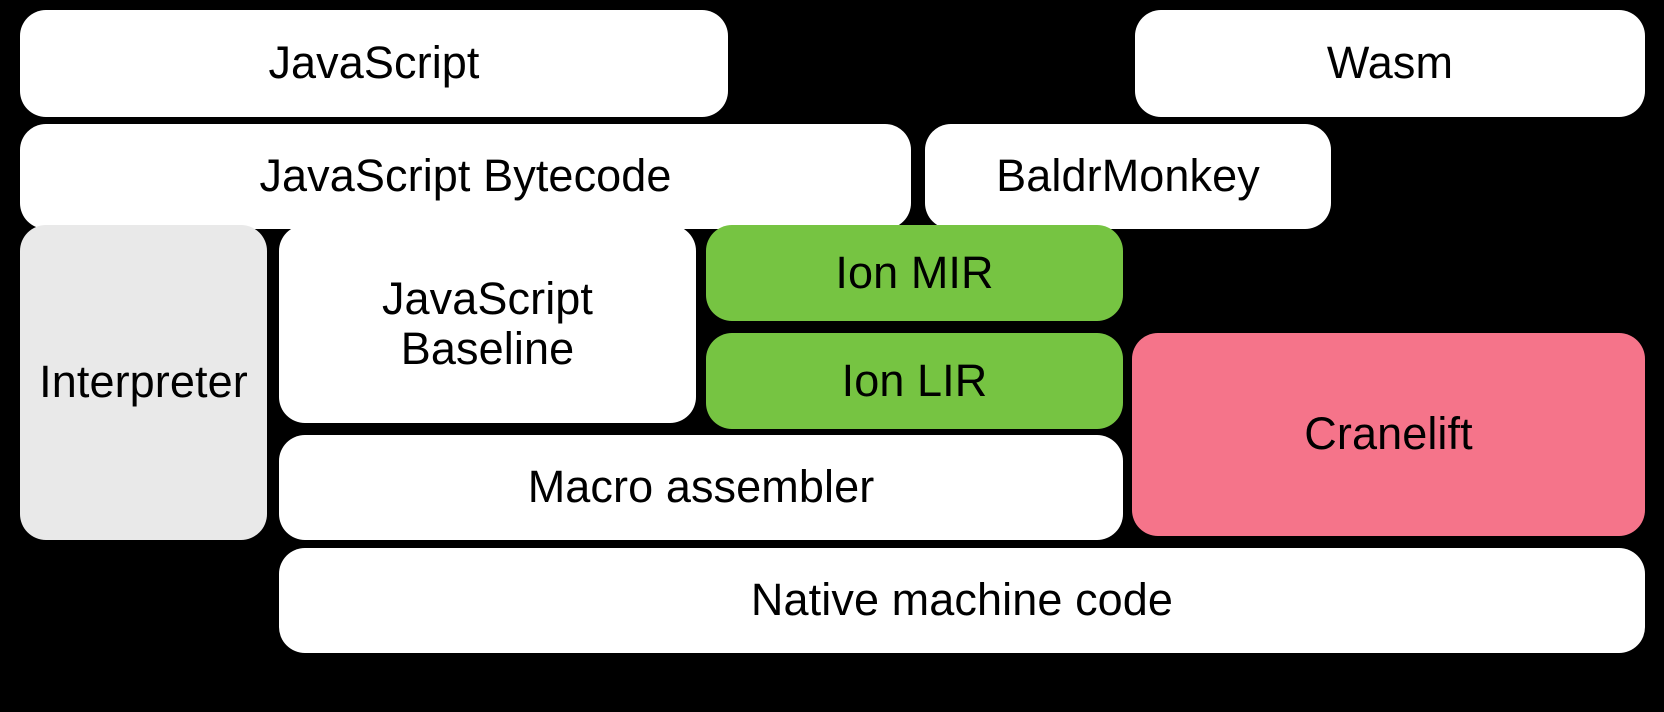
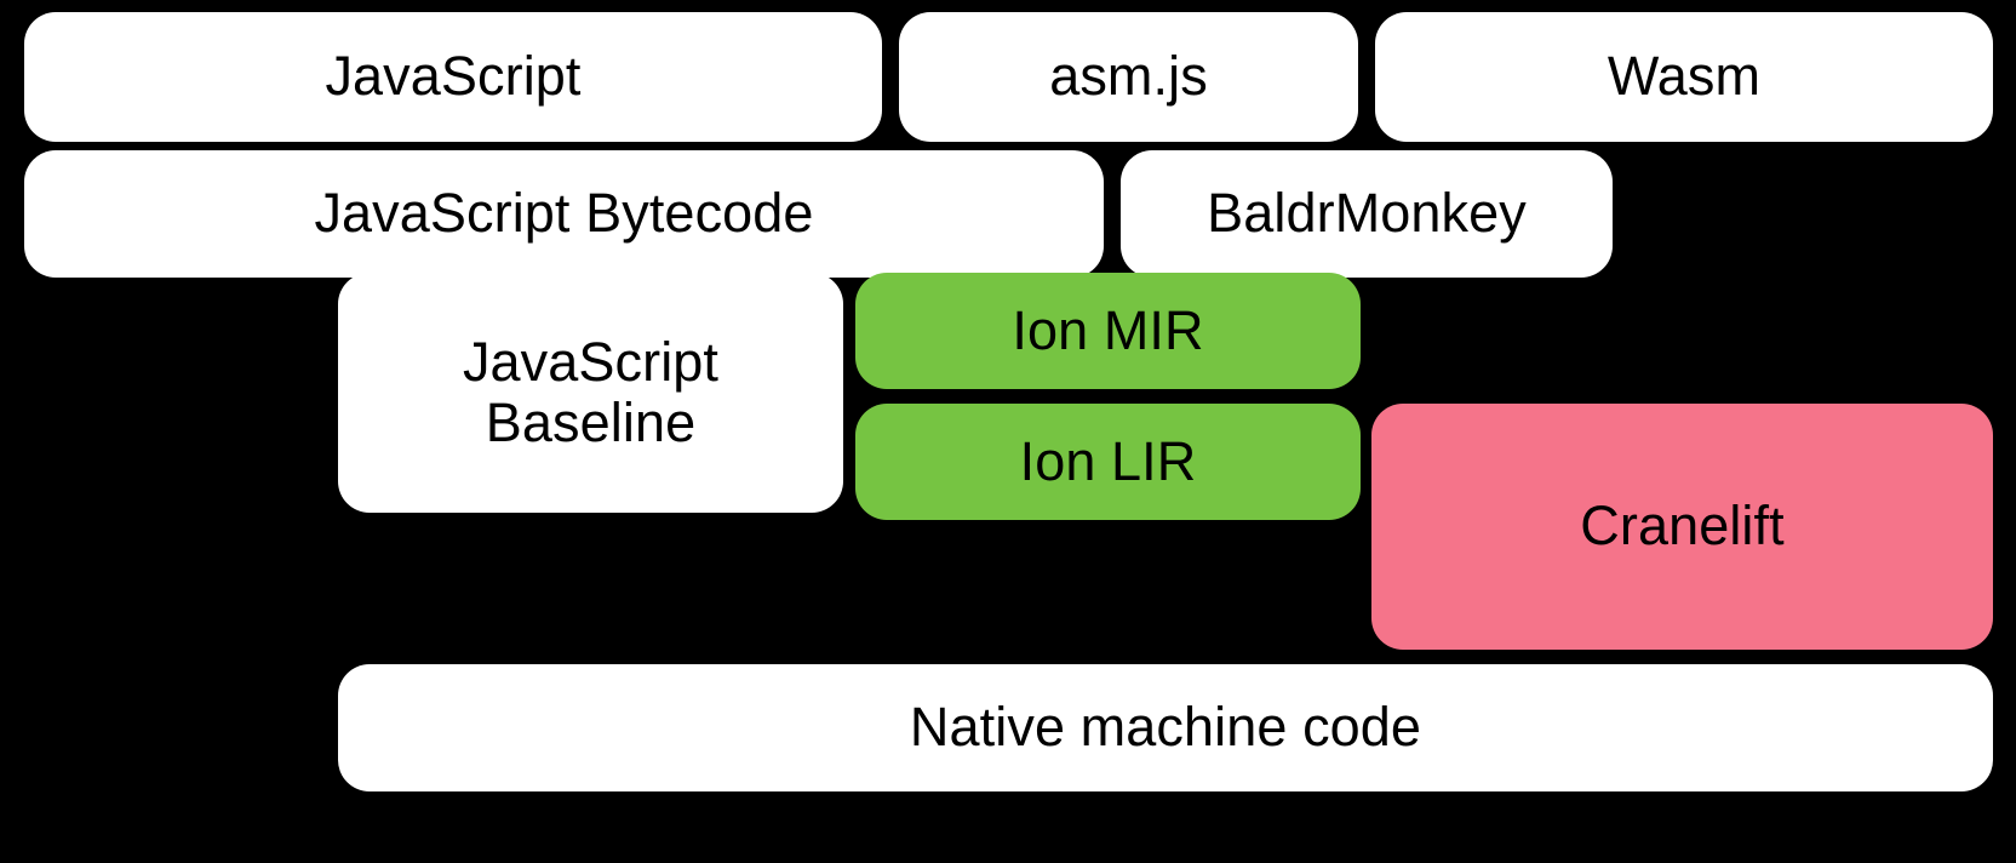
  JavaScript
+ asm.js
  Wasm
  JavaScript Bytecode
  BaldrMonkey
- Interpreter
  JavaScript
  Baseline
  Ion MIR
  Ion LIR
  Cranelift
- Macro assembler
  Native machine code
